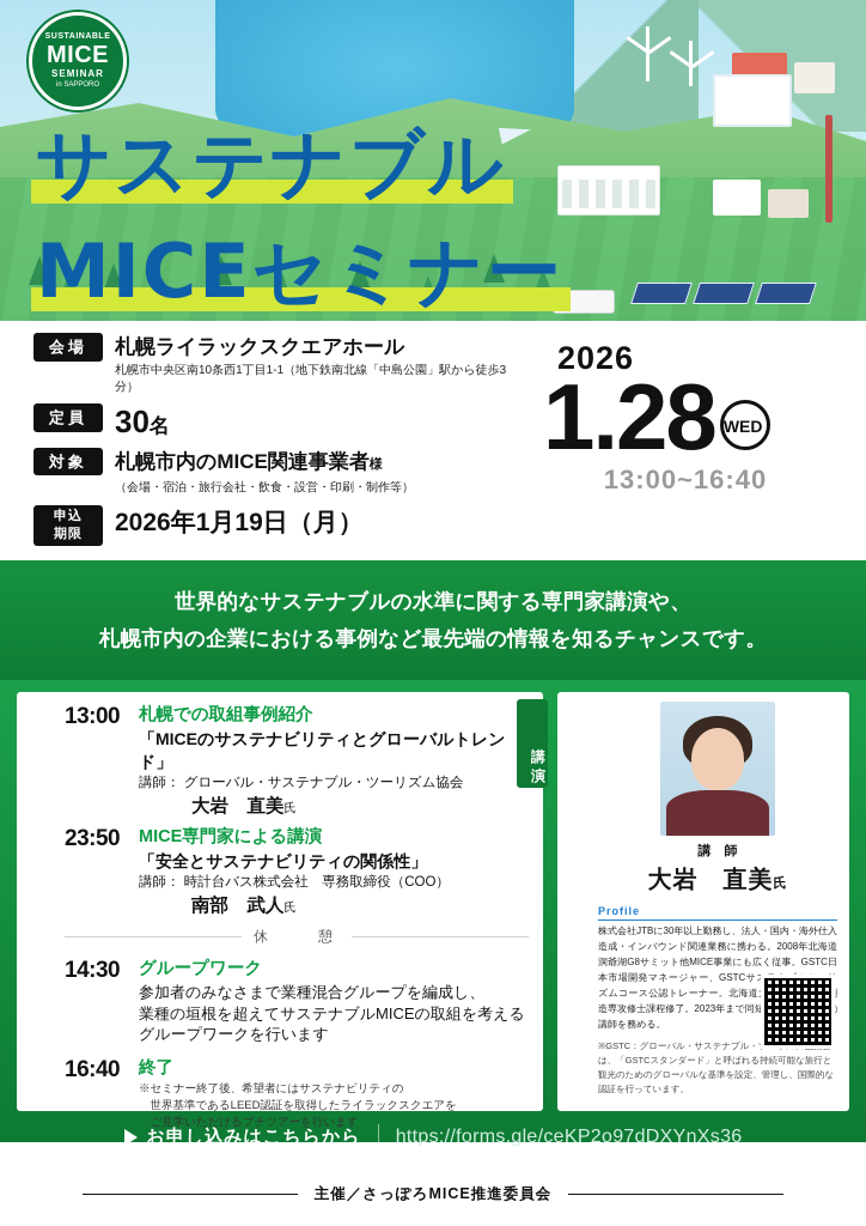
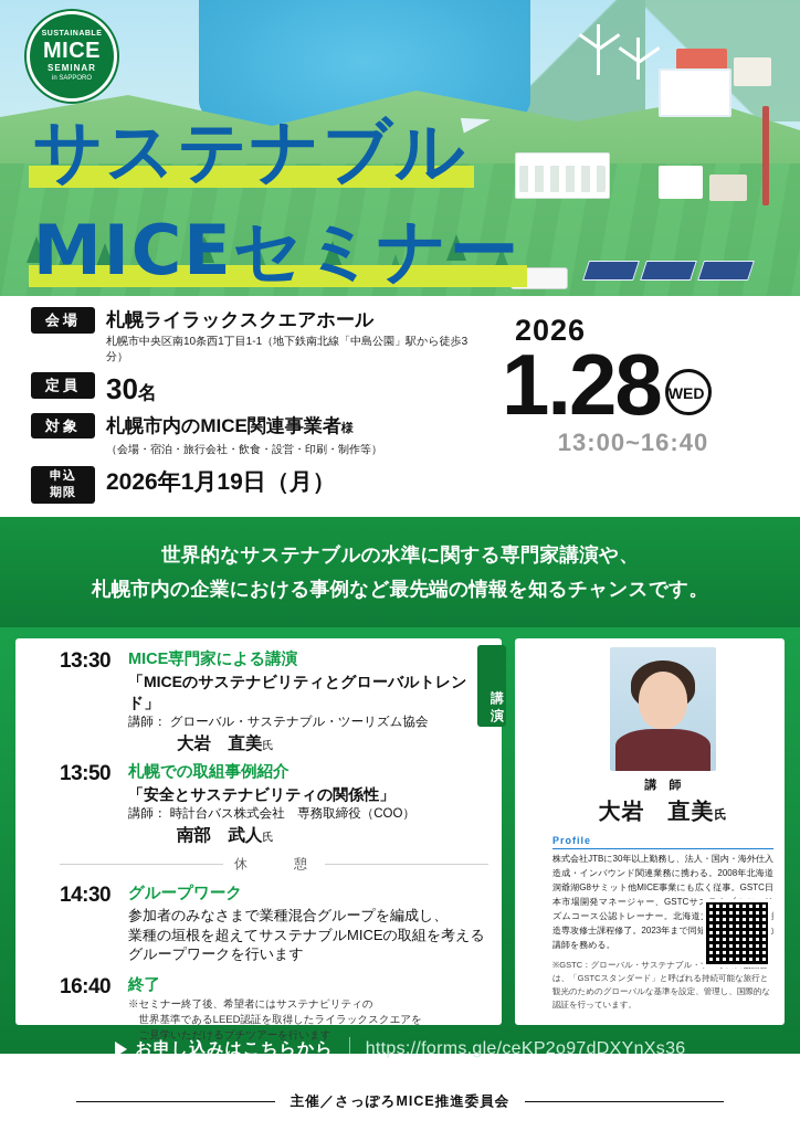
  MICE
  SEMINAR
  サステナブル
  MICEセミナー
  会場
  札幌ライラックスクエアホール
  札幌市中央区南10条西1丁目1-1（地下鉄南北線「中島公園」駅から徒歩3分）
  定員
  30名
  対象
  札幌市内のMICE関連事業者様
  （会場・宿泊・旅行会社・飲食・設営・印刷・制作等）
  申込
  期限
  2026年1月19日（月）
  2026
  1.28 WED
  13:00~16:40
  世界的なサステナブルの水準に関する専門家講演や、
  札幌市内の企業における事例など最先端の情報を知るチャンスです。
- 13:00
+ 13:30
- 札幌での取組事例紹介
+ MICE専門家による講演
  「MICEのサステナビリティとグローバルトレンド」
  講師： グローバル・サステナブル・ツーリズム協会
  大岩 直美氏
- 23:50
+ 13:50
- MICE専門家による講演
+ 札幌での取組事例紹介
  「安全とサステナビリティの関係性」
  講師： 時計台バス株式会社 専務取締役（COO）
  南部 武人氏
  休 憩
  14:30
  グループワーク
  参加者のみなさまで業種混合グループを編成し、
  業種の垣根を超えてサステナブルMICEの取組を考える
  グループワークを行います
  16:40
  終了
  ※セミナー終了後、希望者にはサステナビリティの
  世界基準であるLEED認証を取得したライラックスクエアを
  ご見学いただけるプチツアーを行います
  講 師
  大岩 直美氏
  Profile
  株式会社JTBに30年以上勤務し、法人・国内・海外仕入造成・インバウンド関連業務に携わる。2008年北海道洞爺湖G8サミット他MICE事業にも広く従事。GSTC日本市場開発マネージャー、GSTCサズムコース公認トレーナー。北海道造専攻修士課程修了。2023年まで同短講師を務める。
  ※GSTC：グローバル・サステナブル・は、「GSTCスタンダード」と呼ばれる持続可能な旅行と観光のためのグローバルな基準を設定、管理し、国際的な認証を行っています。
  お申し込みはこちらから
  https://forms.gle/ceKP2o97dDXYnXs36
  主催／さっぽろMICE推進委員会
